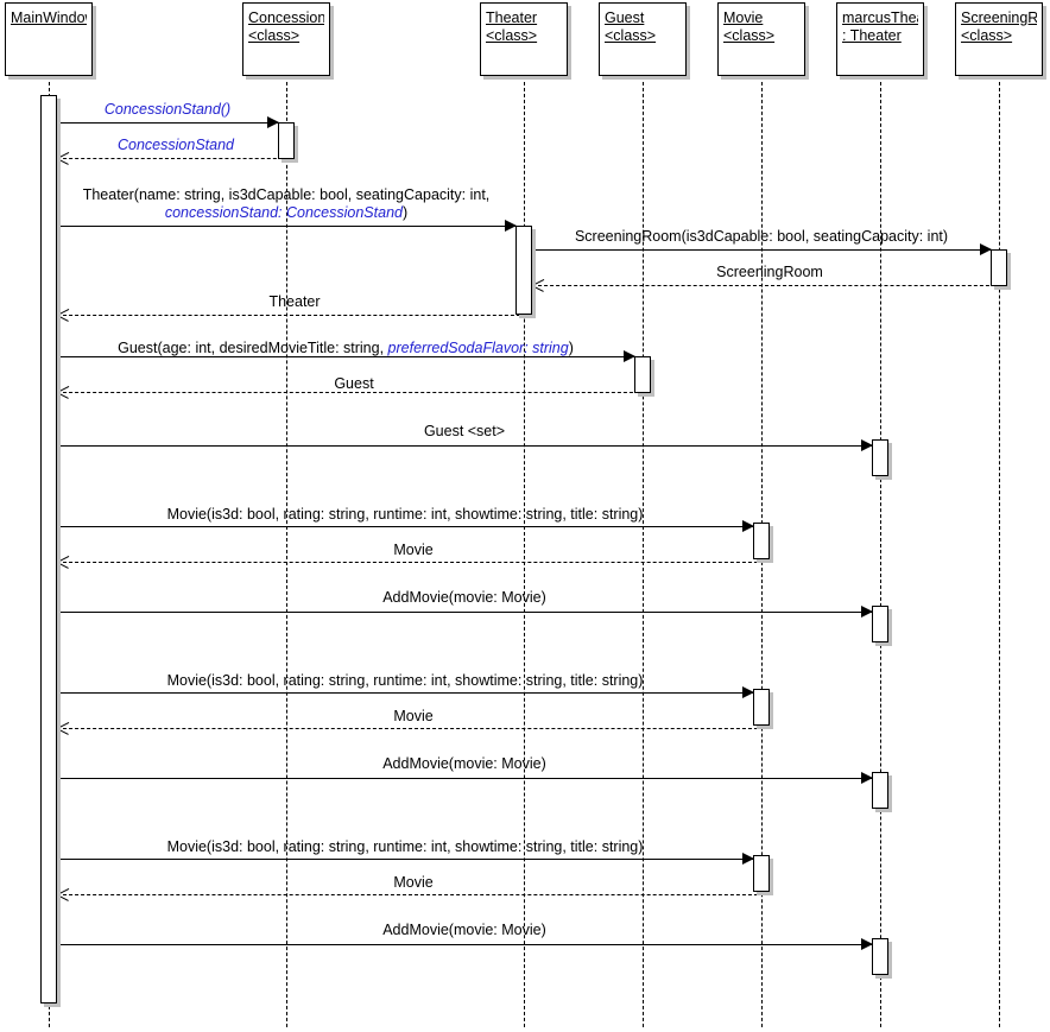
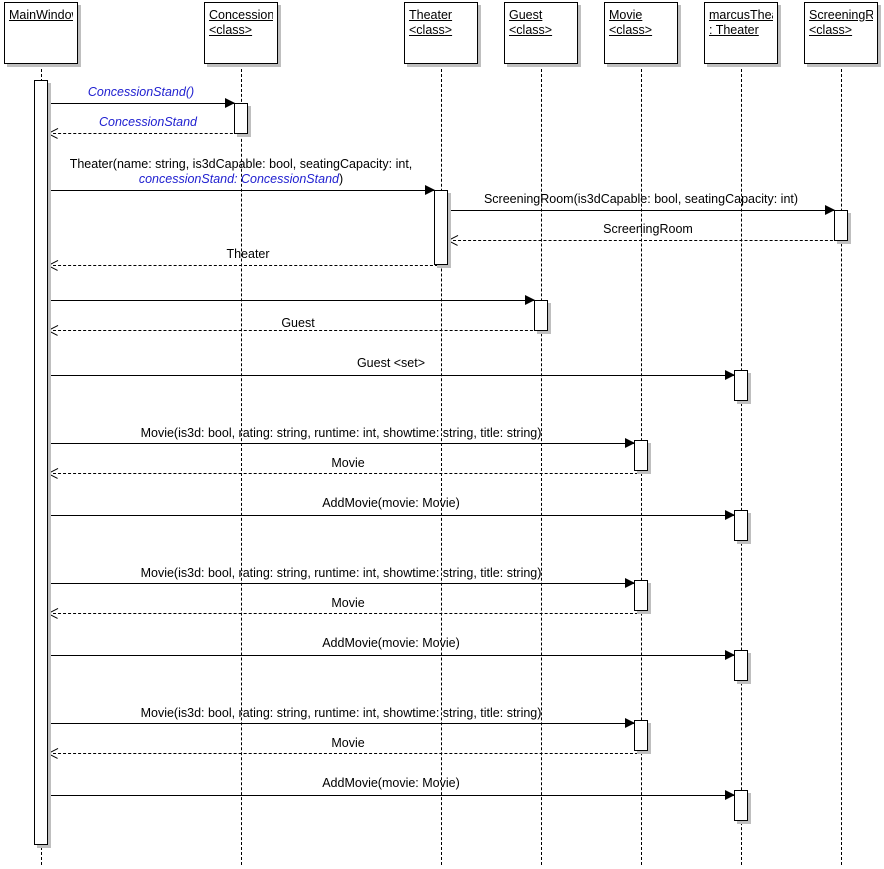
  MainWindo
  Concession
  <class>
  Theater
  <class>
  Guest
  <class>
  Movie
  <class>
  marcusThe
  : Theater
  ScreeningR
  <class>
  ConcessionStand()
  ConcessionStand
  Theater(name: string, is3dCapable: bool, seatingCapacity: int,
  concessionStand: ConcessionStand)
  ScreeningRoom(is3dCapable: bool, seatingCapacity: int)
  ScreeningRoom
  Theater
- Guest(age: int, desiredMovieTitle: string, preferredSodaFlavor: string)
  Guest
  Guest <set>
  Movie(is3d: bool, rating: string, runtime: int, showtime: string, title: string)
  Movie
  AddMovie(movie: Movie)
  Movie(is3d: bool, rating: string, runtime: int, showtime: string, title: string)
  Movie
  AddMovie(movie: Movie)
  Movie(is3d: bool, rating: string, runtime: int, showtime: string, title: string)
  Movie
  AddMovie(movie: Movie)
